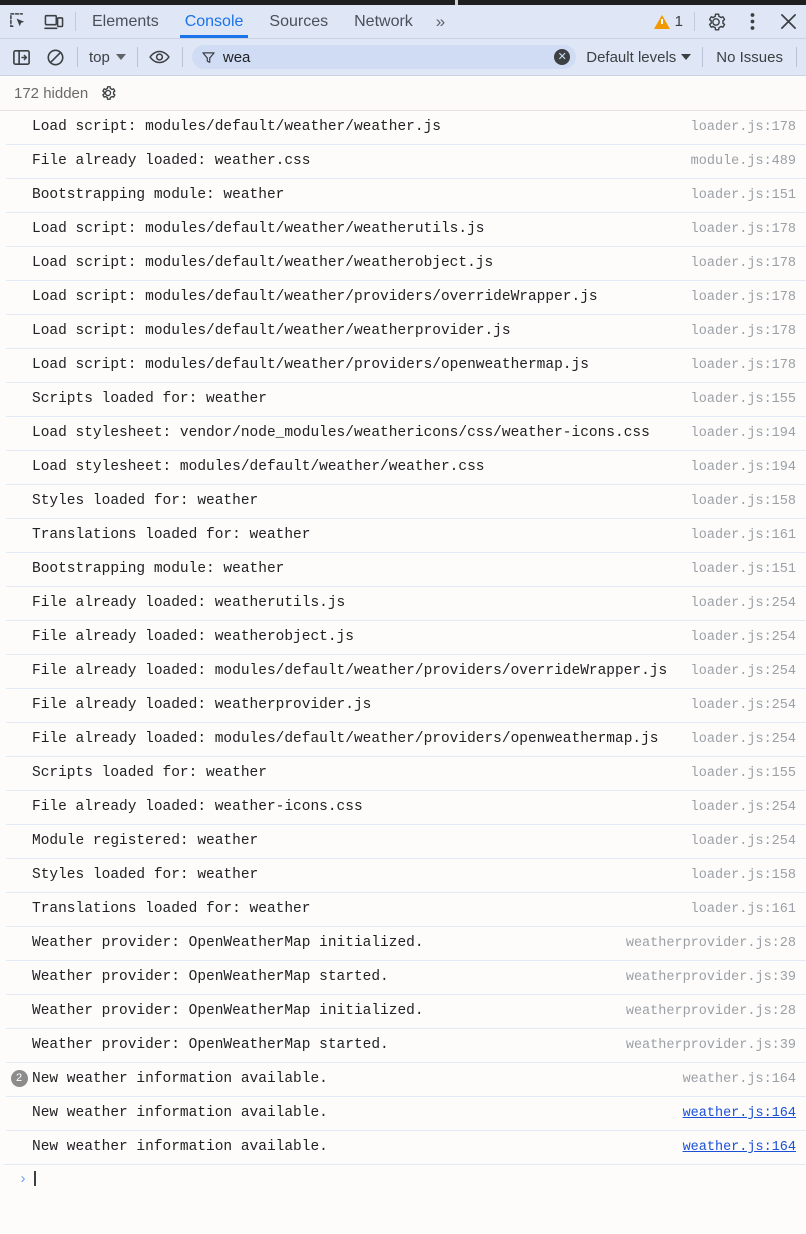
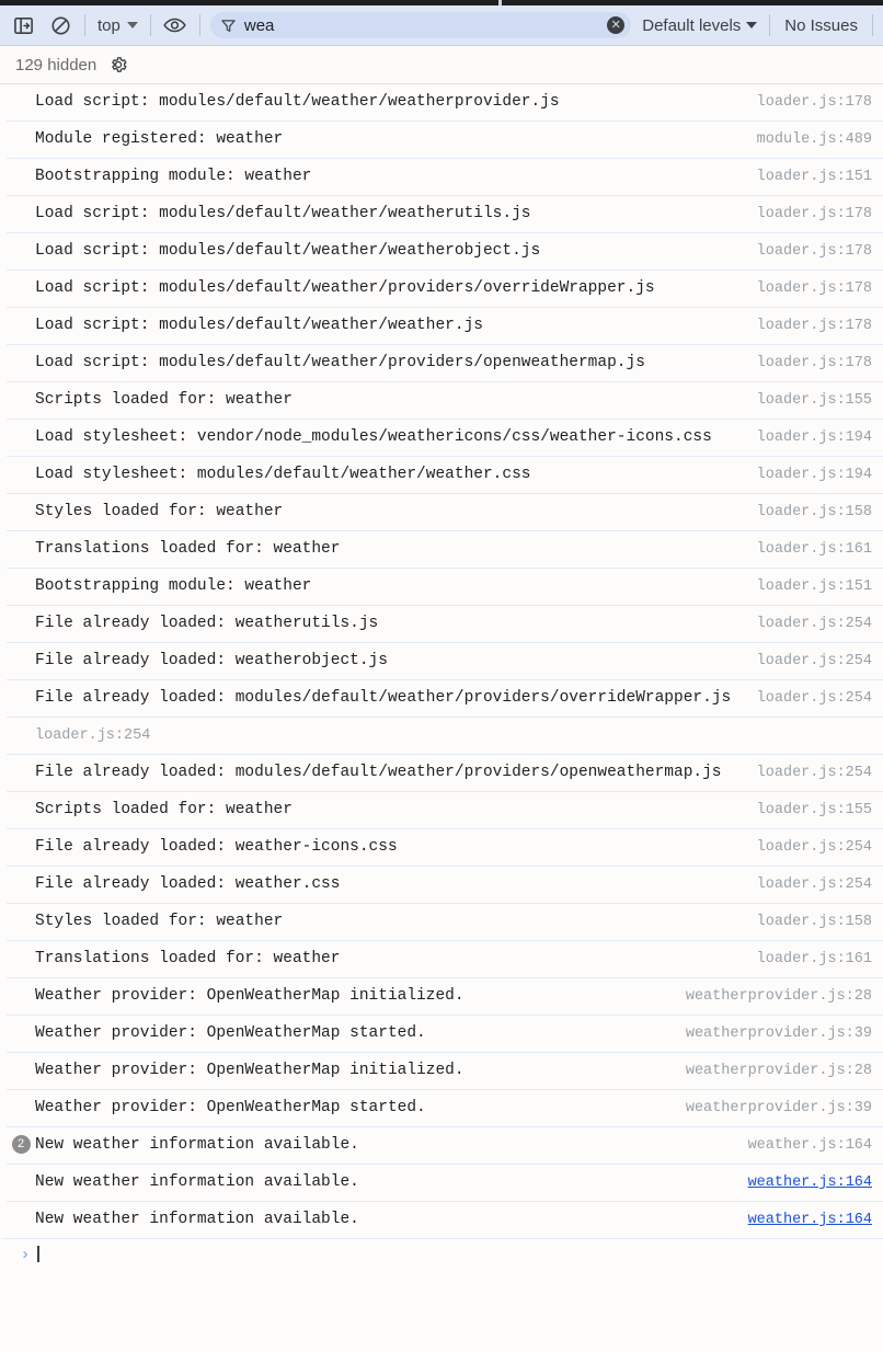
- Elements
- Console
- Sources
- Network
- »
- 1
  top
  wea
  ✕
  Default levels
  No Issues
- 172 hidden
+ 129 hidden
- Load script: modules/default/weather/weather.js
+ Load script: modules/default/weather/weatherprovider.js
  loader.js:178
- File already loaded: weather.css
+ Module registered: weather
  module.js:489
  Bootstrapping module: weather
  loader.js:151
  Load script: modules/default/weather/weatherutils.js
  loader.js:178
  Load script: modules/default/weather/weatherobject.js
  loader.js:178
  Load script: modules/default/weather/providers/overrideWrapper.js
  loader.js:178
- Load script: modules/default/weather/weatherprovider.js
+ Load script: modules/default/weather/weather.js
  loader.js:178
  Load script: modules/default/weather/providers/openweathermap.js
  loader.js:178
  Scripts loaded for: weather
  loader.js:155
  Load stylesheet: vendor/node_modules/weathericons/css/weather-icons.css
  loader.js:194
  Load stylesheet: modules/default/weather/weather.css
  loader.js:194
  Styles loaded for: weather
  loader.js:158
  Translations loaded for: weather
  loader.js:161
  Bootstrapping module: weather
  loader.js:151
  File already loaded: weatherutils.js
  loader.js:254
  File already loaded: weatherobject.js
  loader.js:254
  File already loaded: modules/default/weather/providers/overrideWrapper.js
  loader.js:254
- File already loaded: weatherprovider.js
  loader.js:254
  File already loaded: modules/default/weather/providers/openweathermap.js
  loader.js:254
  Scripts loaded for: weather
  loader.js:155
  File already loaded: weather-icons.css
  loader.js:254
- Module registered: weather
+ File already loaded: weather.css
  loader.js:254
  Styles loaded for: weather
  loader.js:158
  Translations loaded for: weather
  loader.js:161
  Weather provider: OpenWeatherMap initialized.
  weatherprovider.js:28
  Weather provider: OpenWeatherMap started.
  weatherprovider.js:39
  Weather provider: OpenWeatherMap initialized.
  weatherprovider.js:28
  Weather provider: OpenWeatherMap started.
  weatherprovider.js:39
  2
  New weather information available.
  weather.js:164
  New weather information available.
  weather.js:164
  New weather information available.
  weather.js:164
  ›
